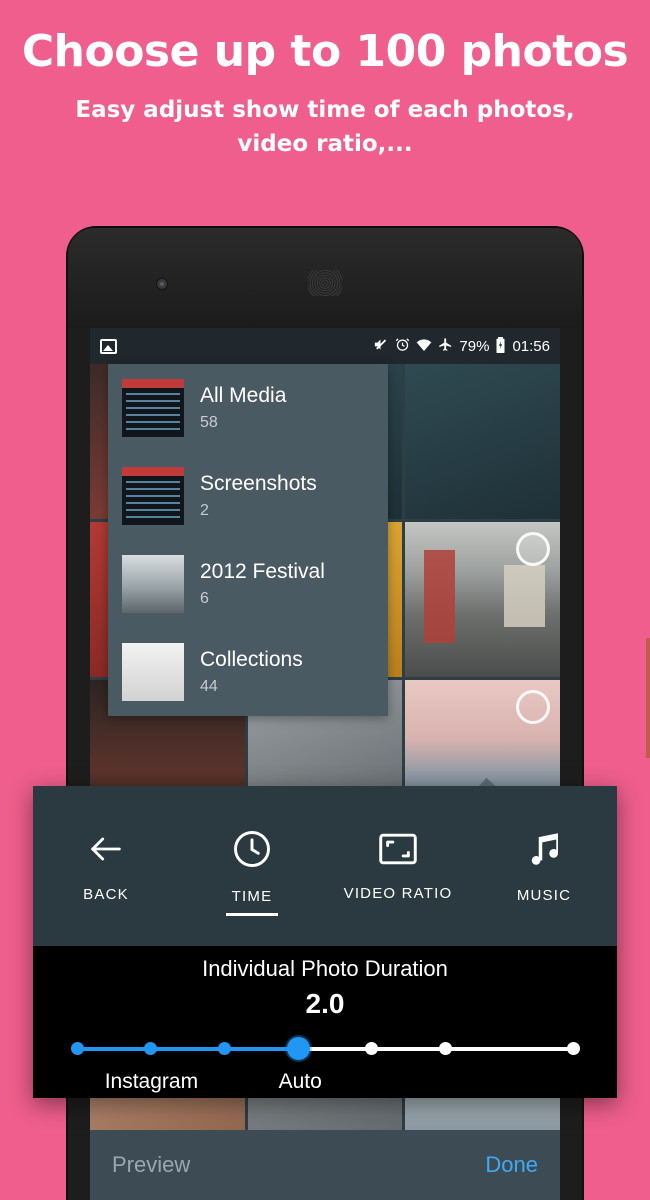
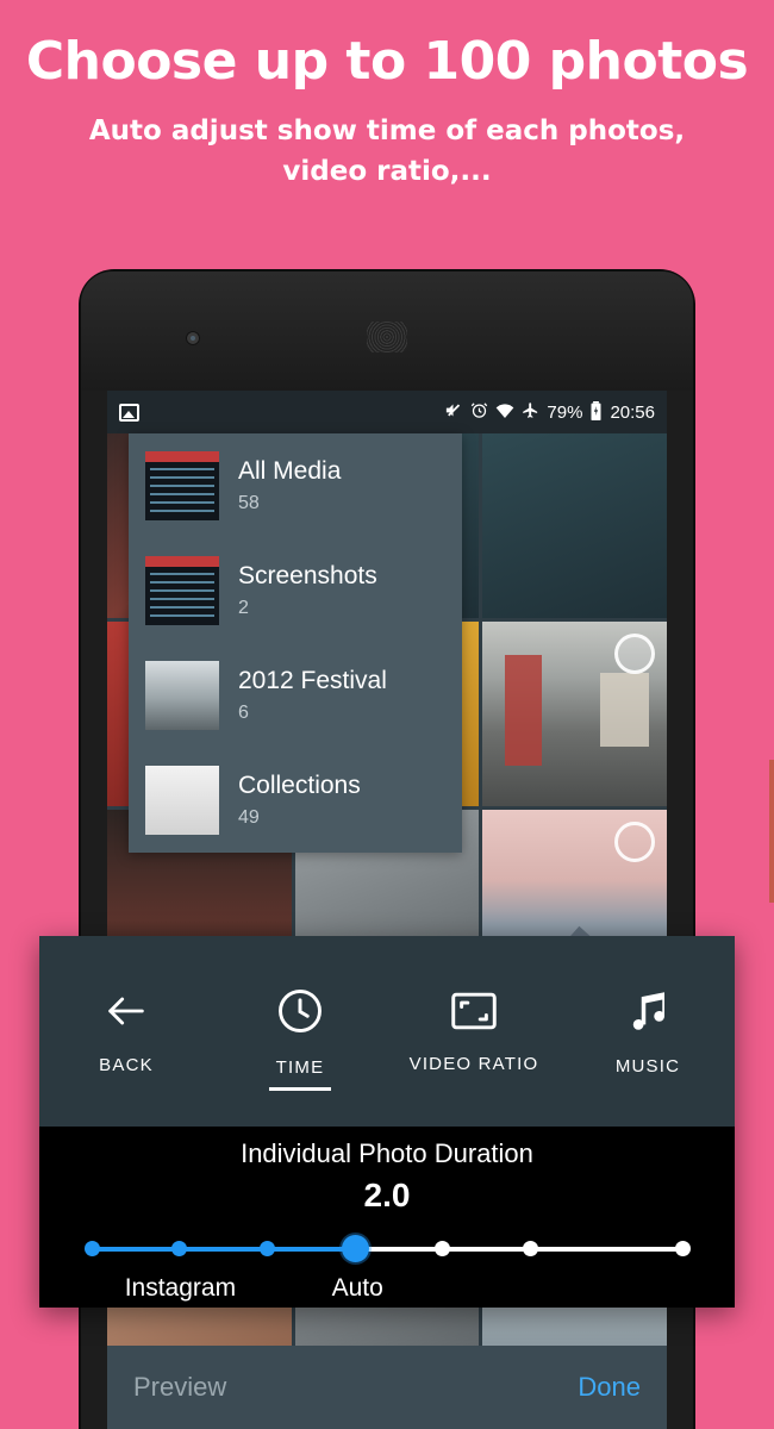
  Choose up to 100 photos
- Easy adjust show time of each photos, video ratio,...
+ Auto adjust show time of each photos, video ratio,...
  79%
- 01:56
+ 20:56
  All Media
  58
  Screenshots
  2
  2012 Festival
  6
  Collections
- 44
+ 49
  Preview
  Done
  BACK
  TIME
  VIDEO RATIO
  MUSIC
  Individual Photo Duration
  2.0
  Instagram
  Auto
